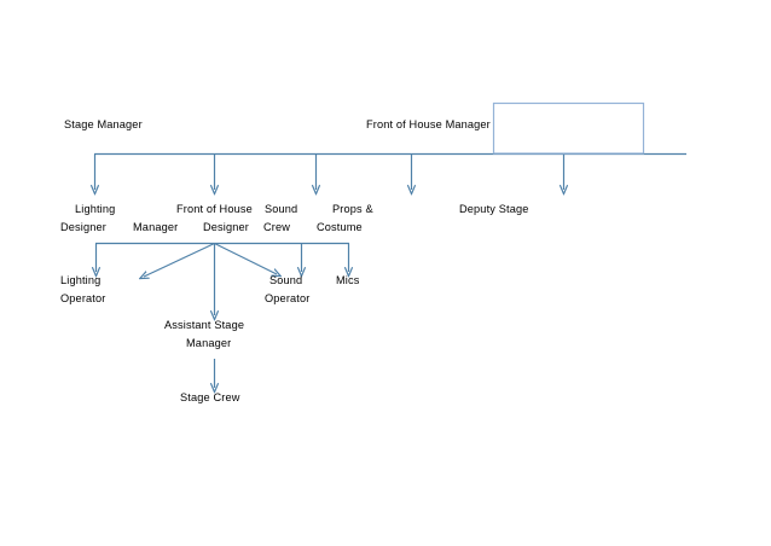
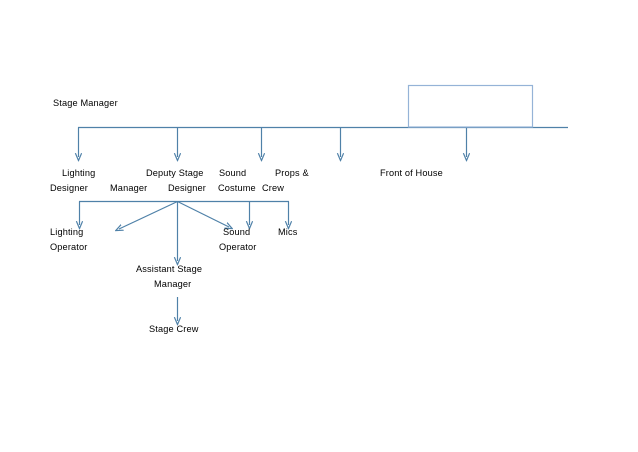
  Stage Manager
- Front of House Manager
  Lighting
  Designer
  Manager
- Front of House
+ Deputy Stage
  Designer
  Sound
- Crew
+ Costume
  Props &
- Costume
+ Crew
- Deputy Stage
+ Front of House
  Lighting
  Operator
  Sound
  Operator
  Mics
  Assistant Stage
  Manager
  Stage Crew
